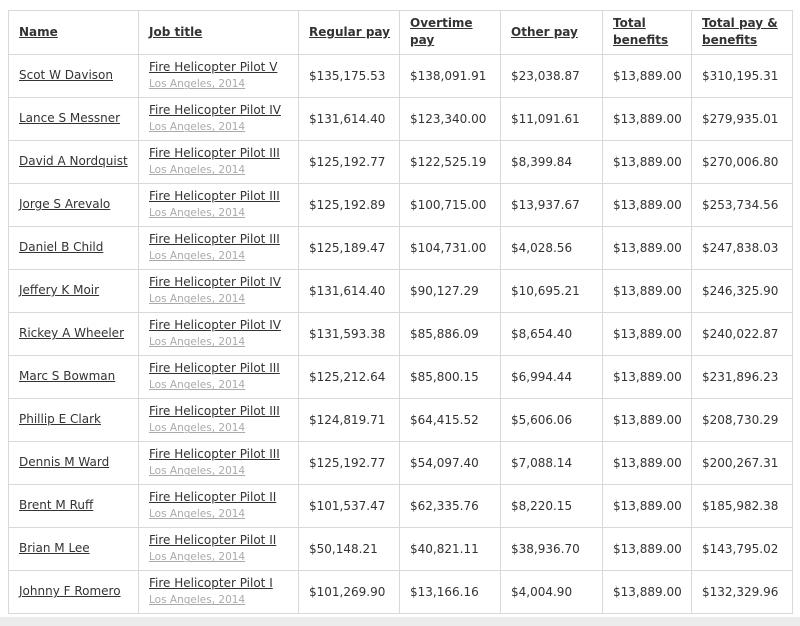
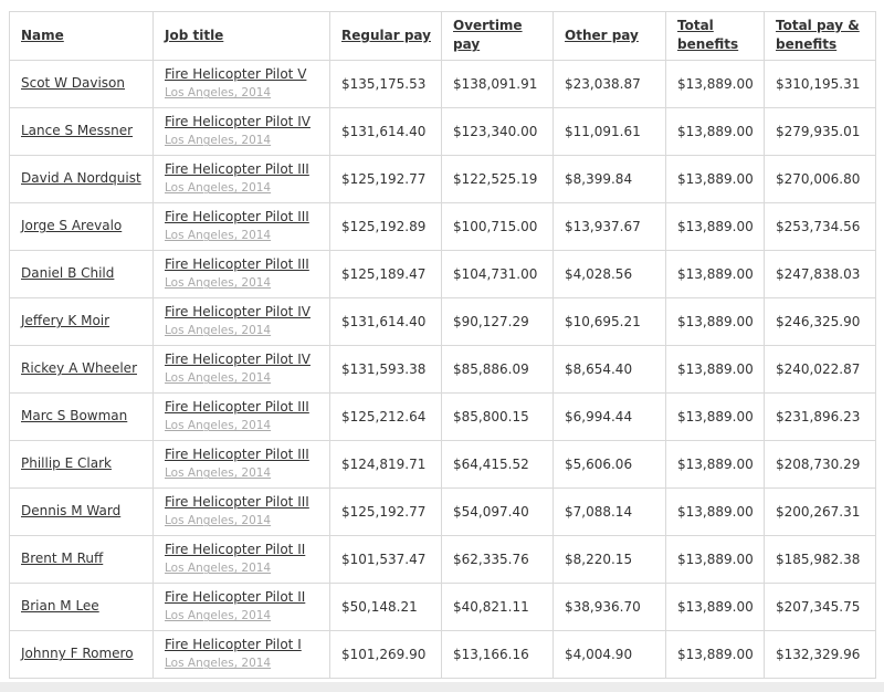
  Name	Job title	Regular pay	Overtime pay	Other pay	Total benefits	Total pay & benefits
  Scot W Davison	Fire Helicopter Pilot V Los Angeles, 2014	$135,175.53	$138,091.91	$23,038.87	$13,889.00	$310,195.31
  Lance S Messner	Fire Helicopter Pilot IV Los Angeles, 2014	$131,614.40	$123,340.00	$11,091.61	$13,889.00	$279,935.01
  David A Nordquist	Fire Helicopter Pilot III Los Angeles, 2014	$125,192.77	$122,525.19	$8,399.84	$13,889.00	$270,006.80
  Jorge S Arevalo	Fire Helicopter Pilot III Los Angeles, 2014	$125,192.89	$100,715.00	$13,937.67	$13,889.00	$253,734.56
  Daniel B Child	Fire Helicopter Pilot III Los Angeles, 2014	$125,189.47	$104,731.00	$4,028.56	$13,889.00	$247,838.03
  Jeffery K Moir	Fire Helicopter Pilot IV Los Angeles, 2014	$131,614.40	$90,127.29	$10,695.21	$13,889.00	$246,325.90
  Rickey A Wheeler	Fire Helicopter Pilot IV Los Angeles, 2014	$131,593.38	$85,886.09	$8,654.40	$13,889.00	$240,022.87
  Marc S Bowman	Fire Helicopter Pilot III Los Angeles, 2014	$125,212.64	$85,800.15	$6,994.44	$13,889.00	$231,896.23
  Phillip E Clark	Fire Helicopter Pilot III Los Angeles, 2014	$124,819.71	$64,415.52	$5,606.06	$13,889.00	$208,730.29
  Dennis M Ward	Fire Helicopter Pilot III Los Angeles, 2014	$125,192.77	$54,097.40	$7,088.14	$13,889.00	$200,267.31
  Brent M Ruff	Fire Helicopter Pilot II Los Angeles, 2014	$101,537.47	$62,335.76	$8,220.15	$13,889.00	$185,982.38
- Brian M Lee	Fire Helicopter Pilot II Los Angeles, 2014	$50,148.21	$40,821.11	$38,936.70	$13,889.00	$143,795.02
+ Brian M Lee	Fire Helicopter Pilot II Los Angeles, 2014	$50,148.21	$40,821.11	$38,936.70	$13,889.00	$207,345.75
  Johnny F Romero	Fire Helicopter Pilot I Los Angeles, 2014	$101,269.90	$13,166.16	$4,004.90	$13,889.00	$132,329.96
